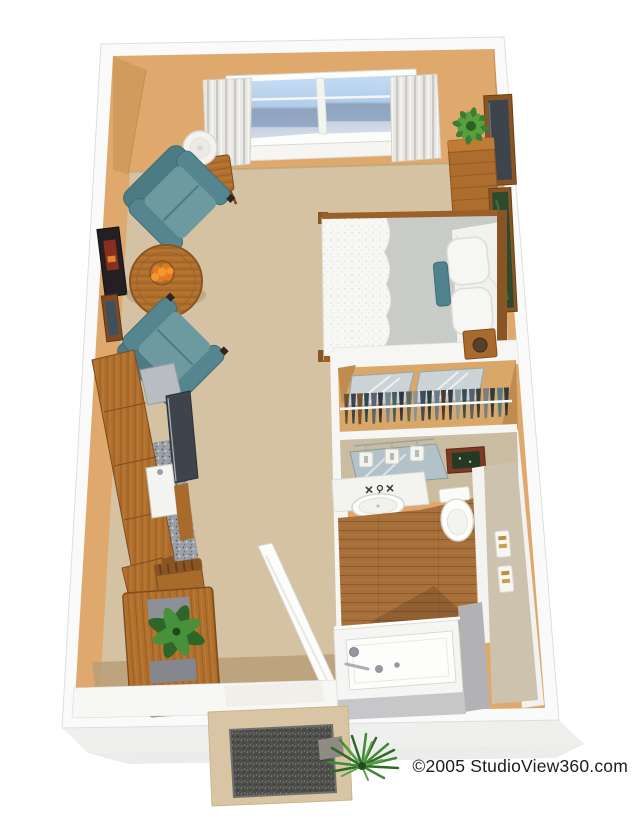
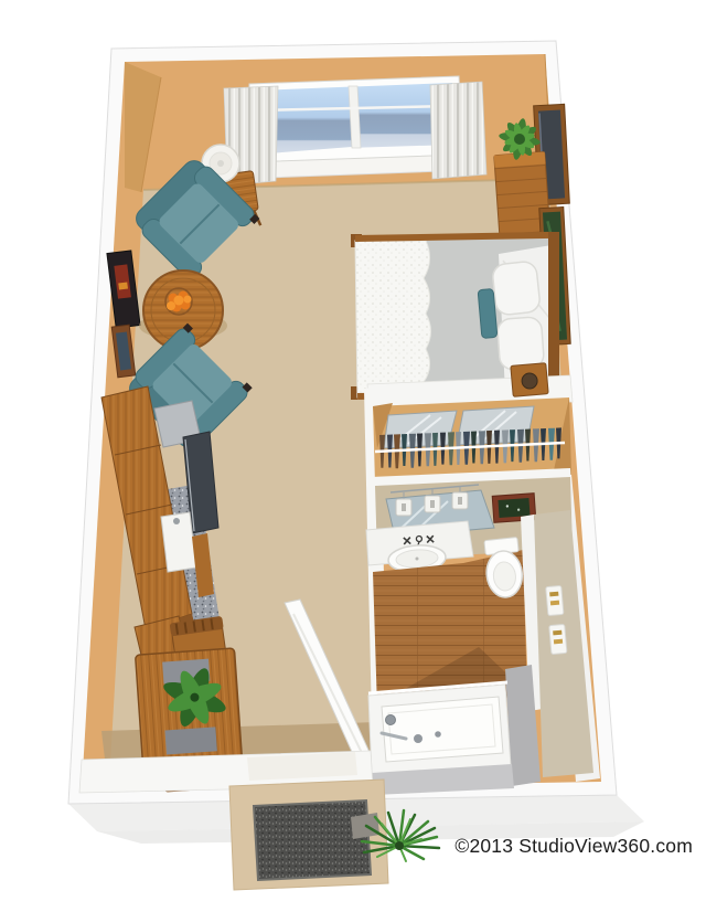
- ©2005 StudioView360.com
+ ©2013 StudioView360.com
